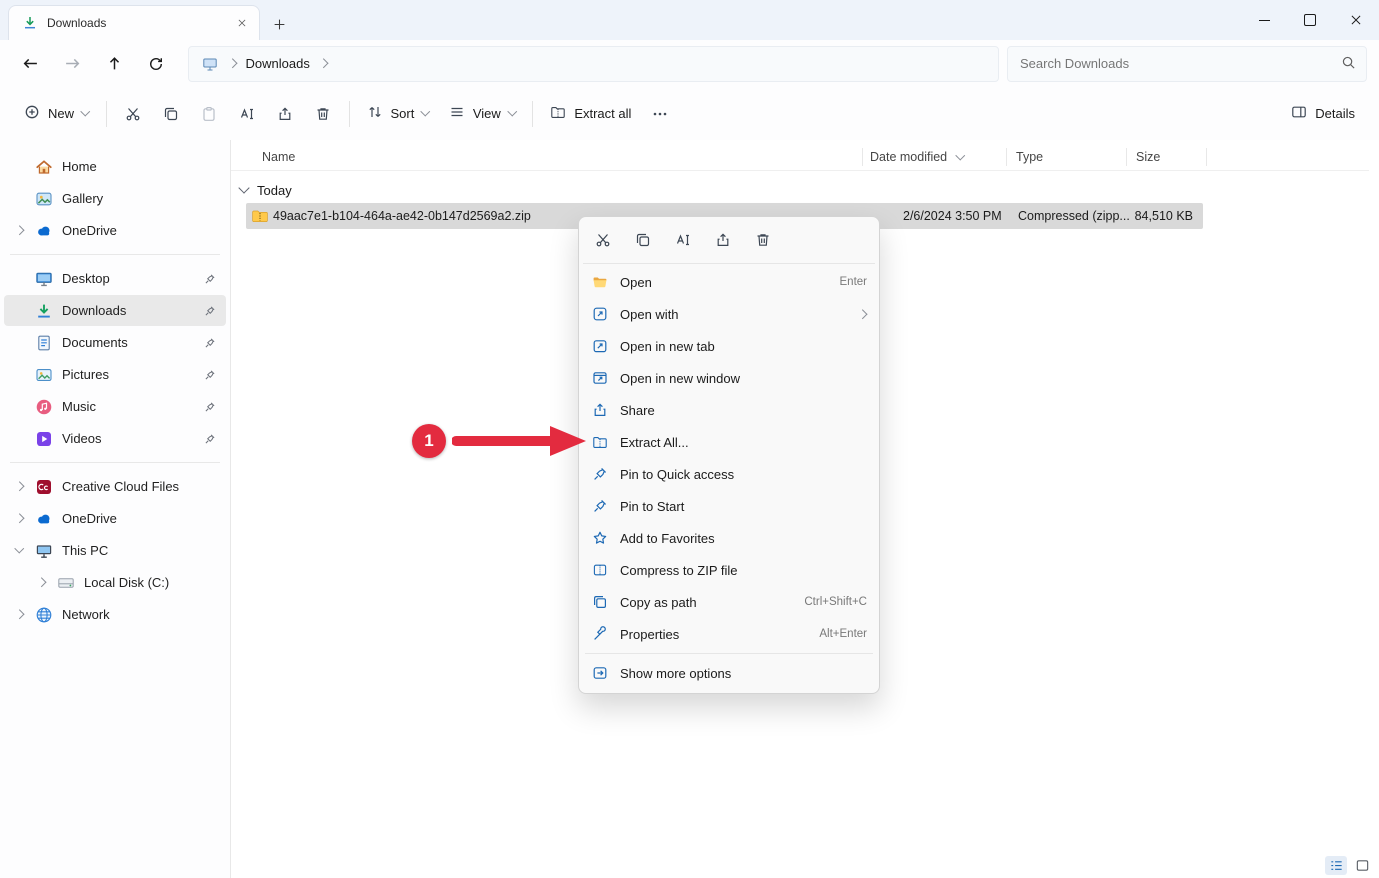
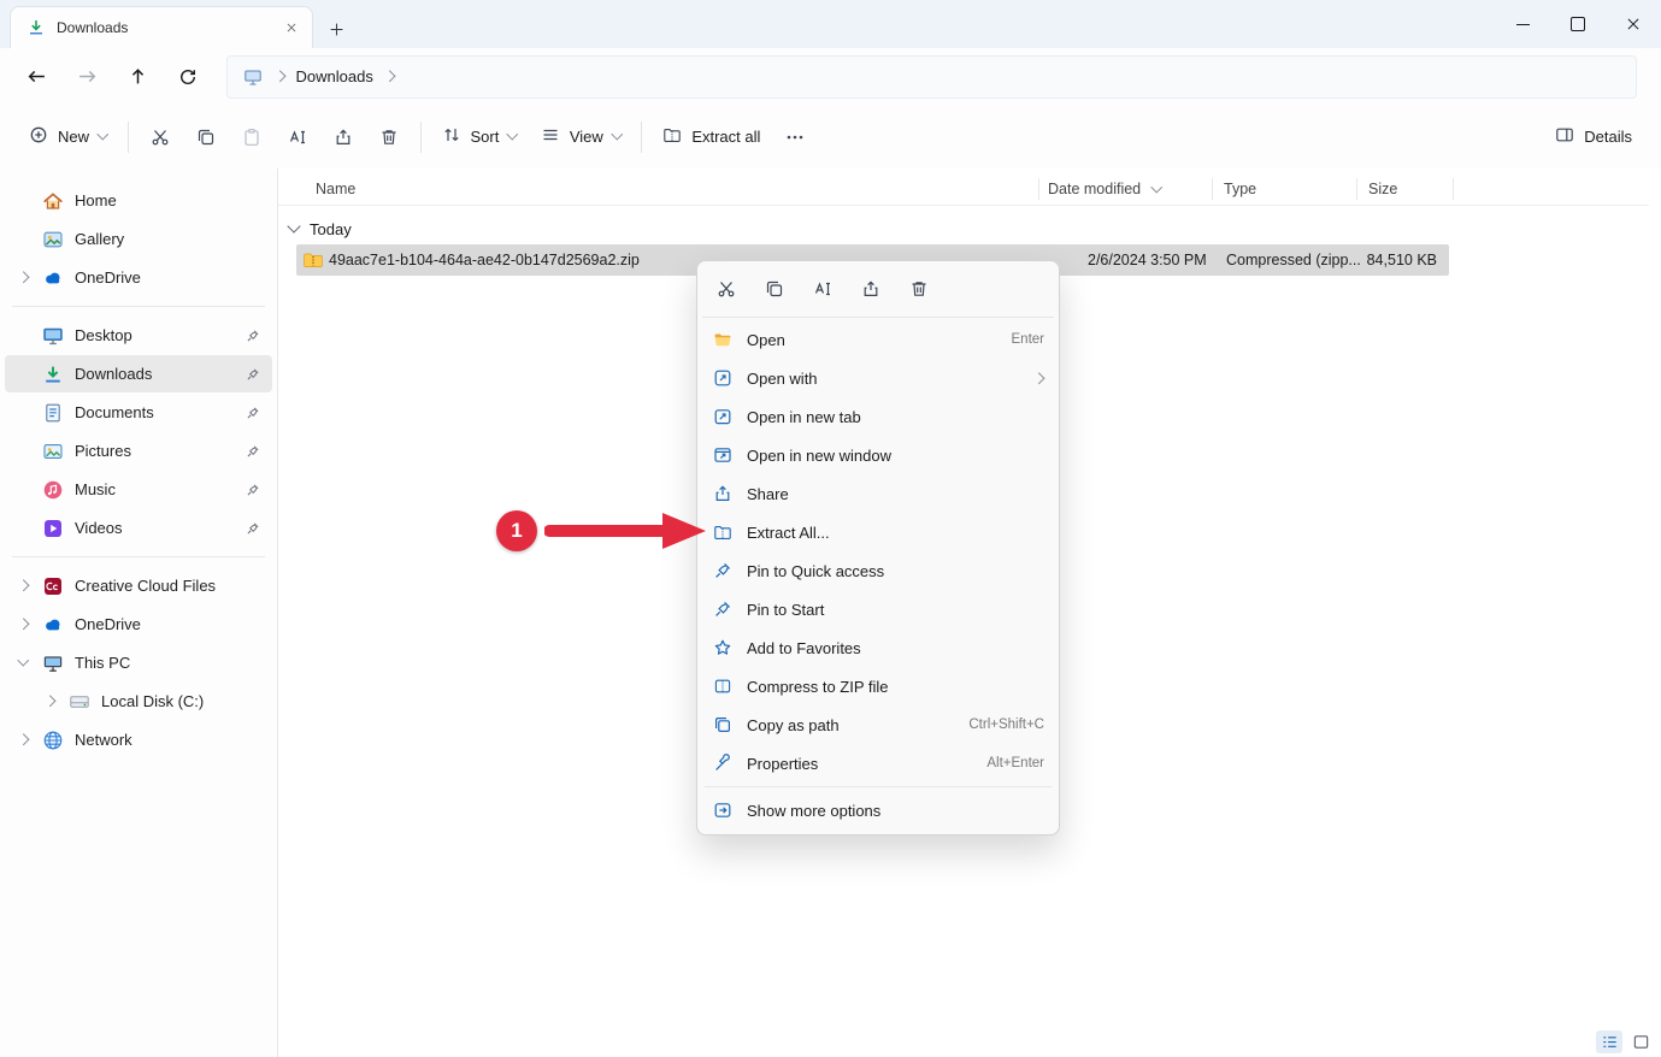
  Downloads
  Downloads
- Search Downloads
  New
  Sort
  View
  Extract all
  Details
  Home
  Gallery
  OneDrive
  Desktop
  Downloads
  Documents
  Pictures
  Music
  Videos
  Creative Cloud Files
  OneDrive
  This PC
  Local Disk (C:)
  Network
  Name
  Date modified
  Type
  Size
  Today
  49aac7e1-b104-464a-ae42-0b147d2569a2.zip
  2/6/2024 3:50 PM
  Compressed (zipp...
  84,510 KB
  Open
  Enter
  Open with
  Open in new tab
  Open in new window
  Share
  Extract All...
  Pin to Quick access
  Pin to Start
  Add to Favorites
  Compress to ZIP file
  Copy as path
  Ctrl+Shift+C
  Properties
  Alt+Enter
  Show more options
  1
